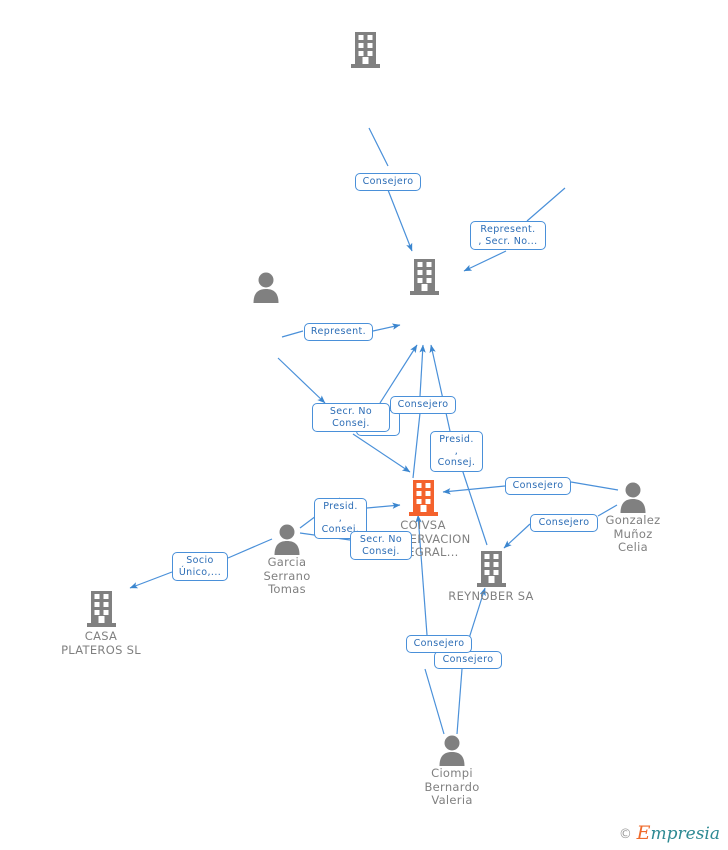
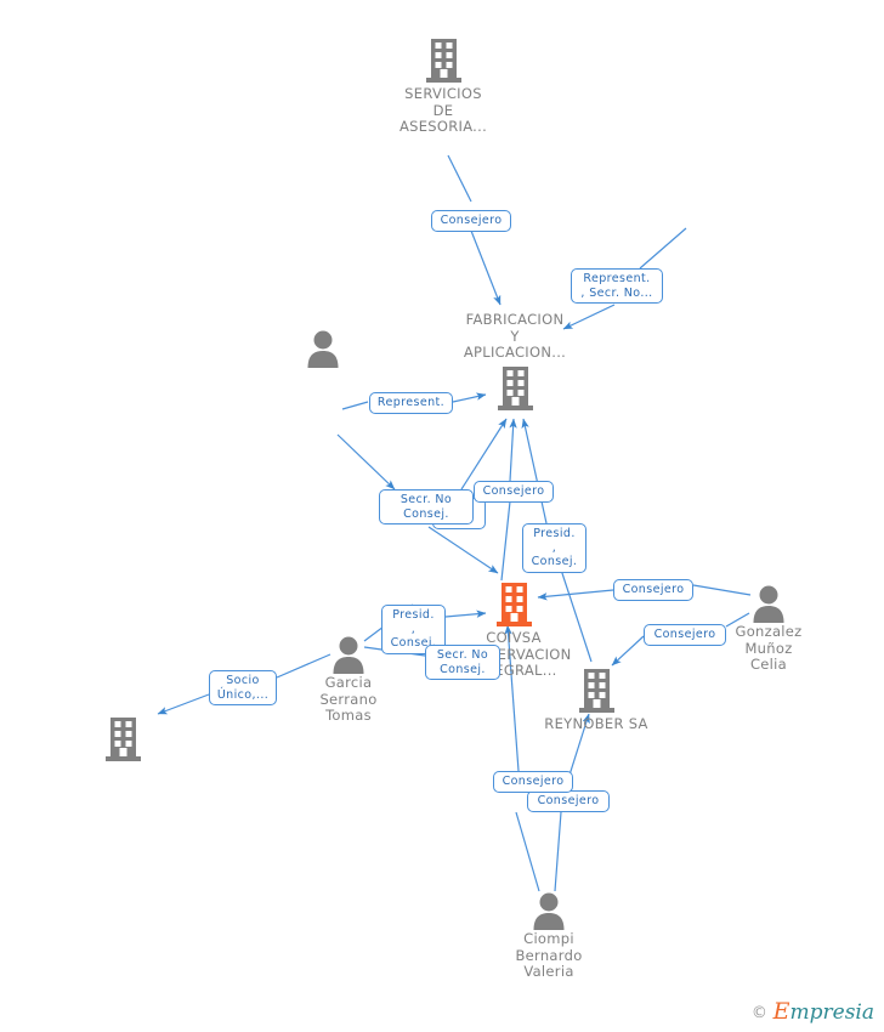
+ SERVICIOS
+ DE
+ ASESORIA...
+ FABRICACION
+ Y
+ APLICACION...
  COIVSA
  Gonzalez
  Muñoz
  Celia
  Garcia
  Serrano
  Tomas
  REYNOBER SA
- CASA
- PLATEROS SL
  Ciompi
  Bernardo
  Valeria
  Consejero
  Represent.
  , Secr. No...
  Represent.
  Consejero
  Secr. No
  Consej.
  Presid. ,
  Consej.
  Consejero
  Consejero
  Presid. ,
  Consej.
  Secr. No
  Consej.
  Socio
  Único,...
  Consejero
  Consejero
  © Empresia
